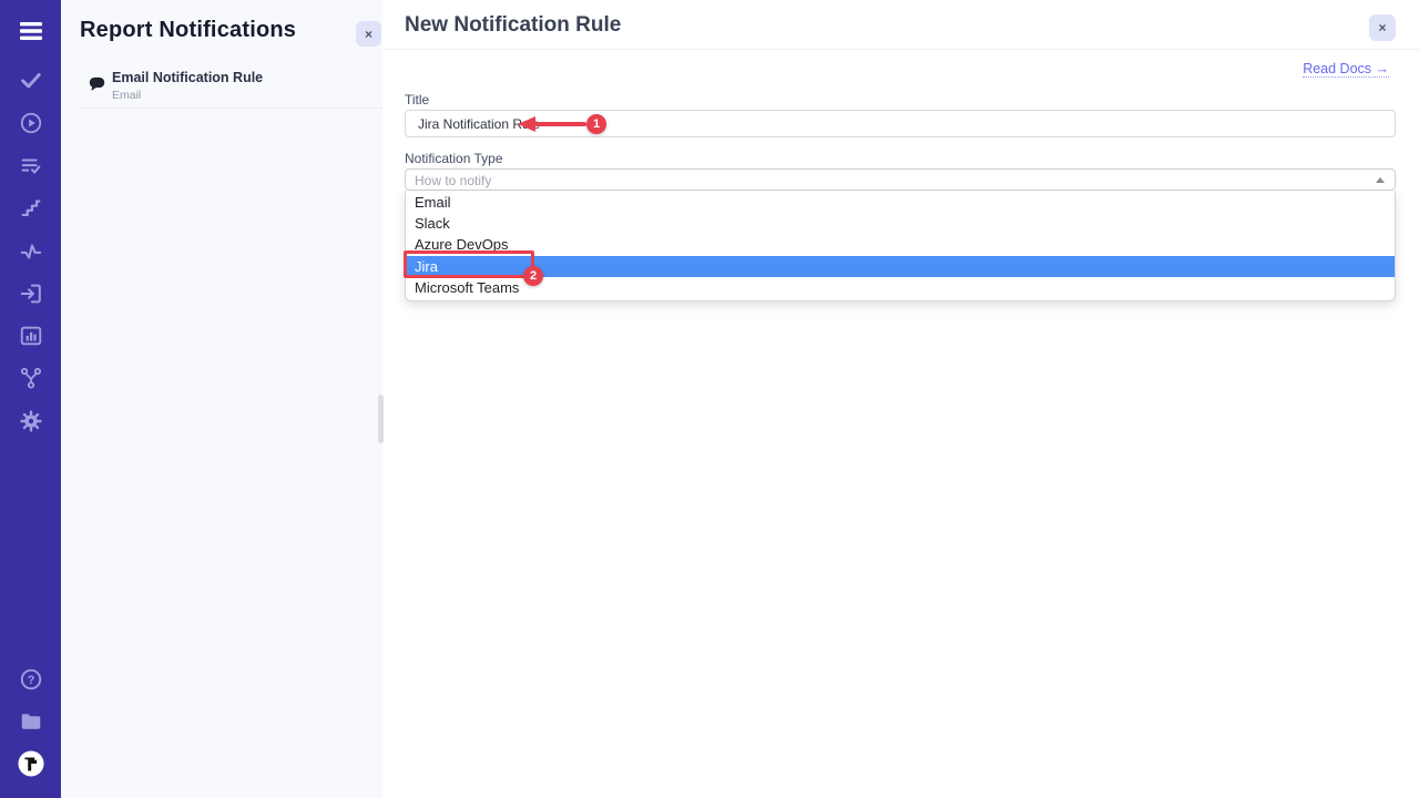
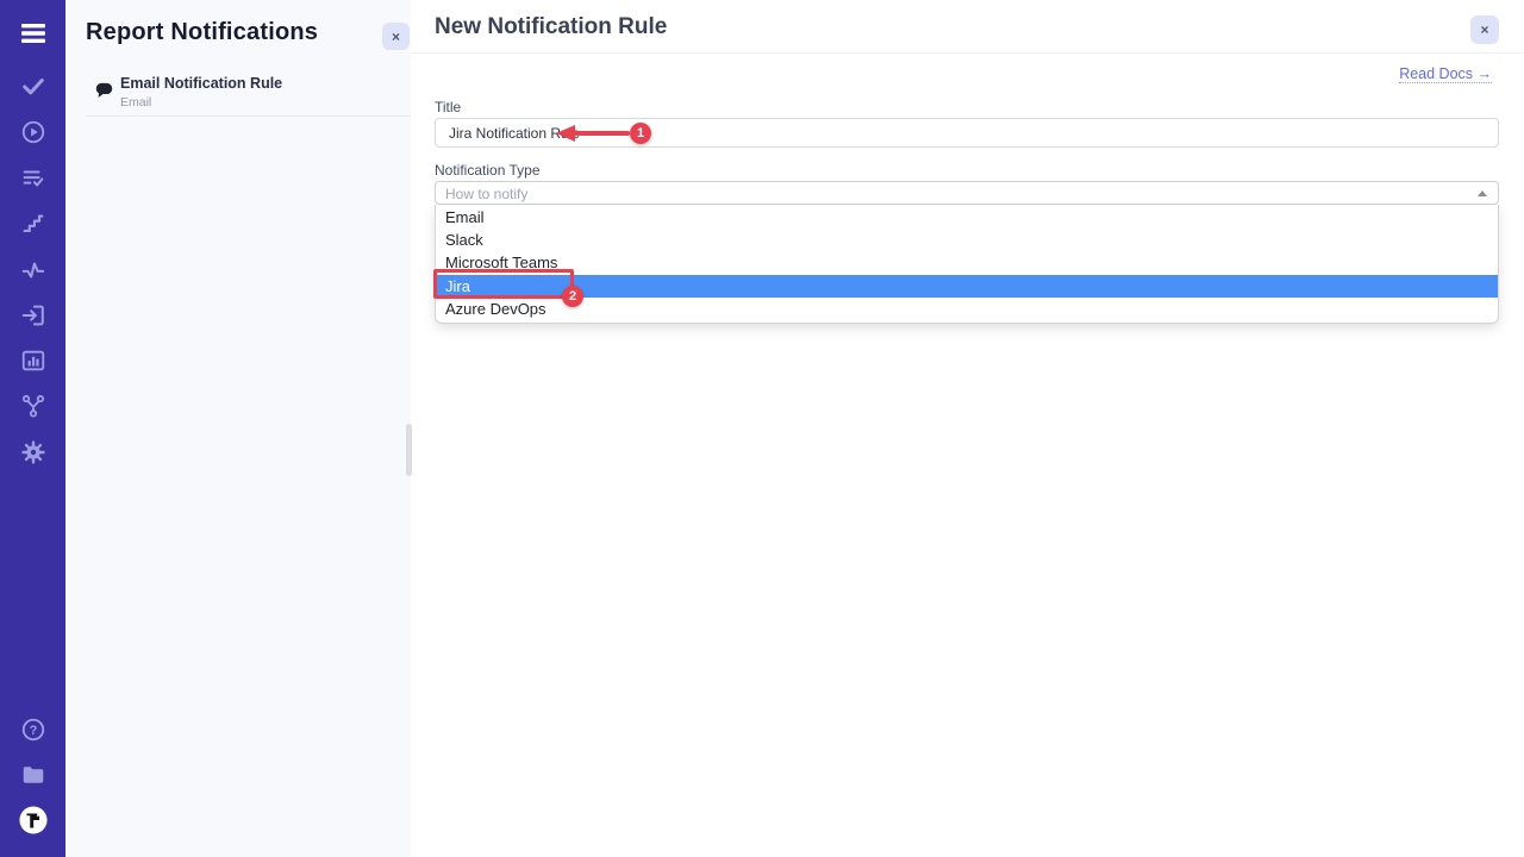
  ?
  Report Notifications
  ×
  Email Notification Rule
  Email
  New Notification Rule
  ×
  Read Docs →
  Title
  Jira Notification Rul
  Notification Type
  How to notify
  Email
  Slack
- Azure DevOps
+ Microsoft Teams
  Jira
- Microsoft Teams
+ Azure DevOps
  1
  2
